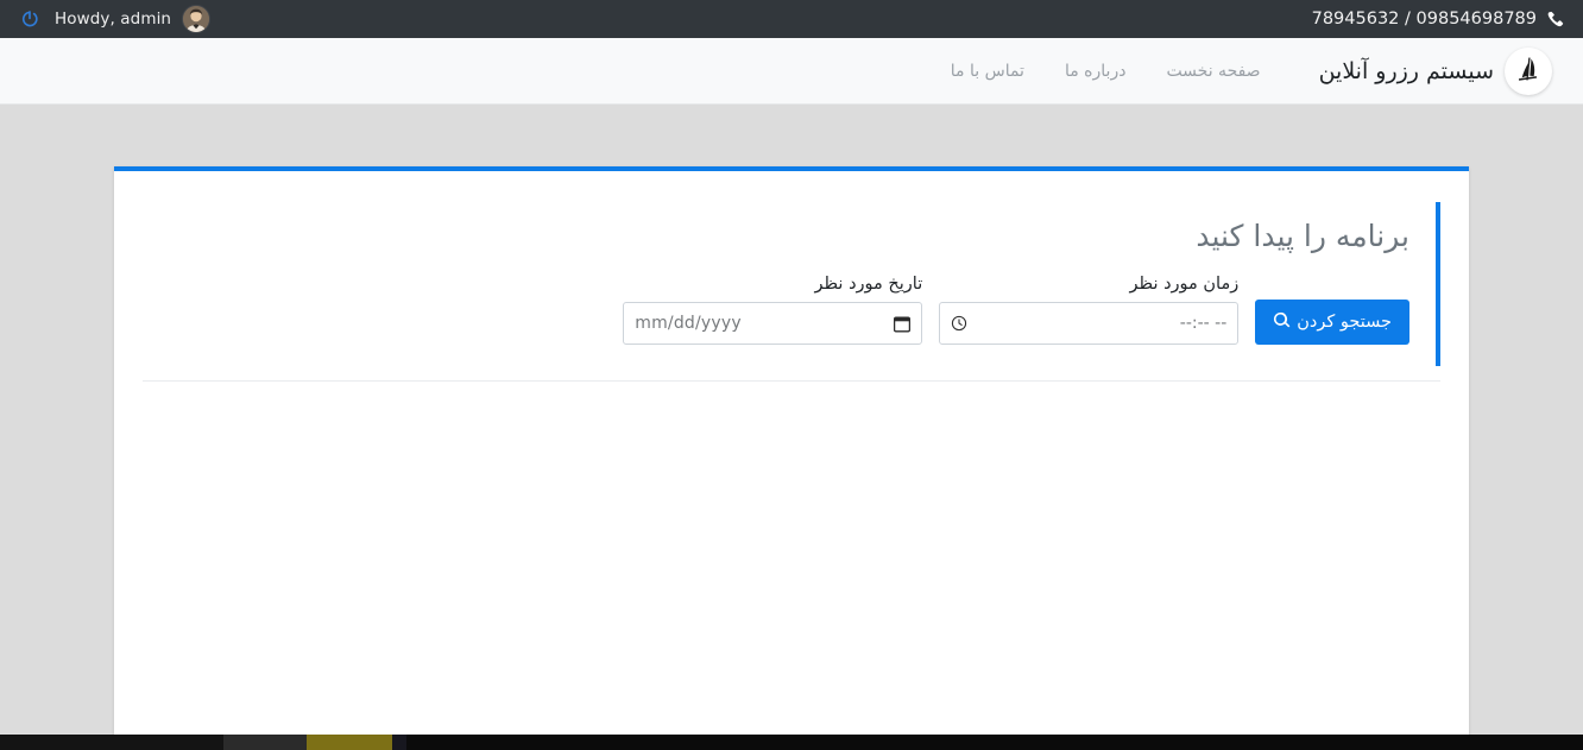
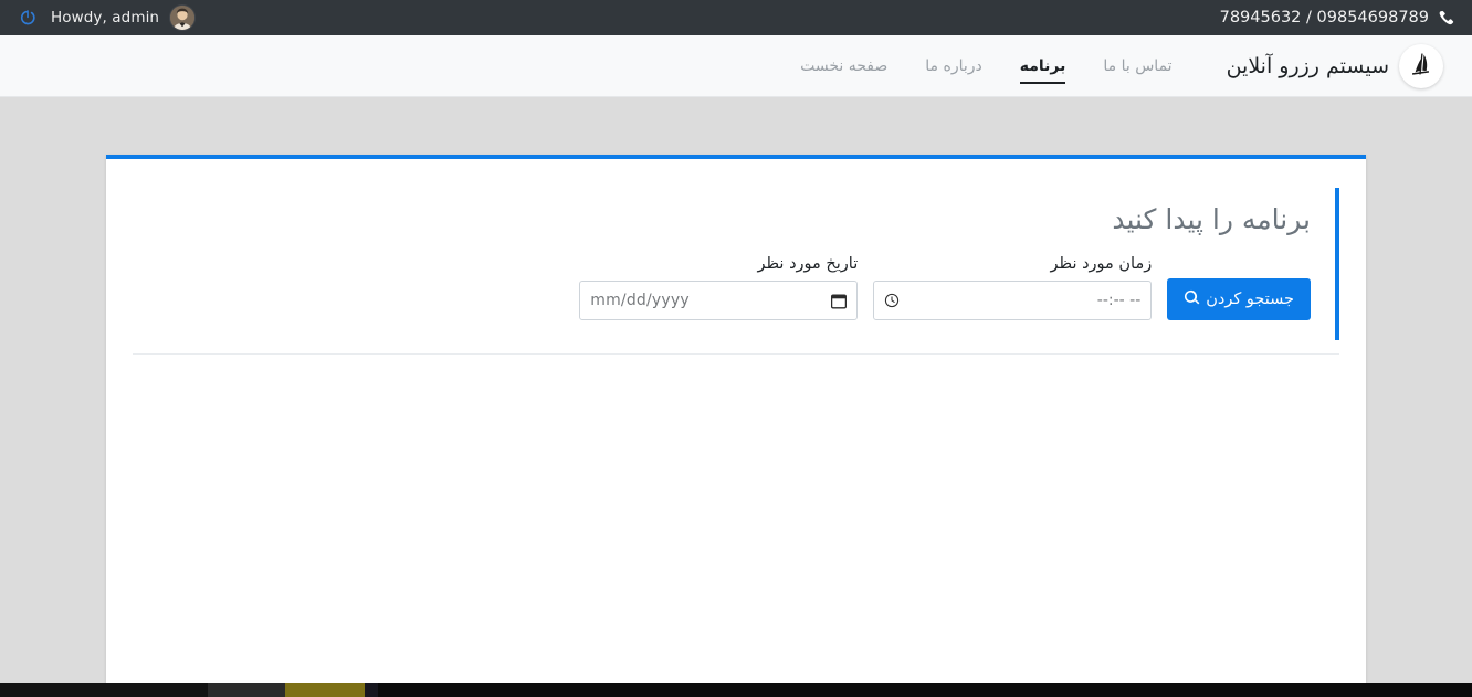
  Howdy, admin
  78945632 / 09854698789
  سیستم رزرو آنلاین
- صفحه نخست
+ تماس با ما
+ برنامه
  درباره ما
- تماس با ما
+ صفحه نخست
  برنامه را پیدا کنید
  جستجو کردن
  زمان مورد نظر
  --:-- --
  تاریخ مورد نظر
  mm/dd/yyyy
